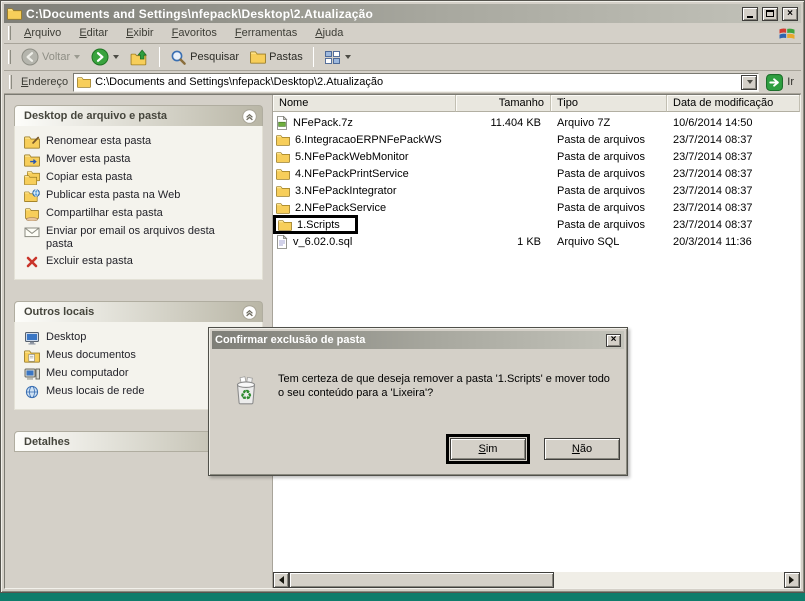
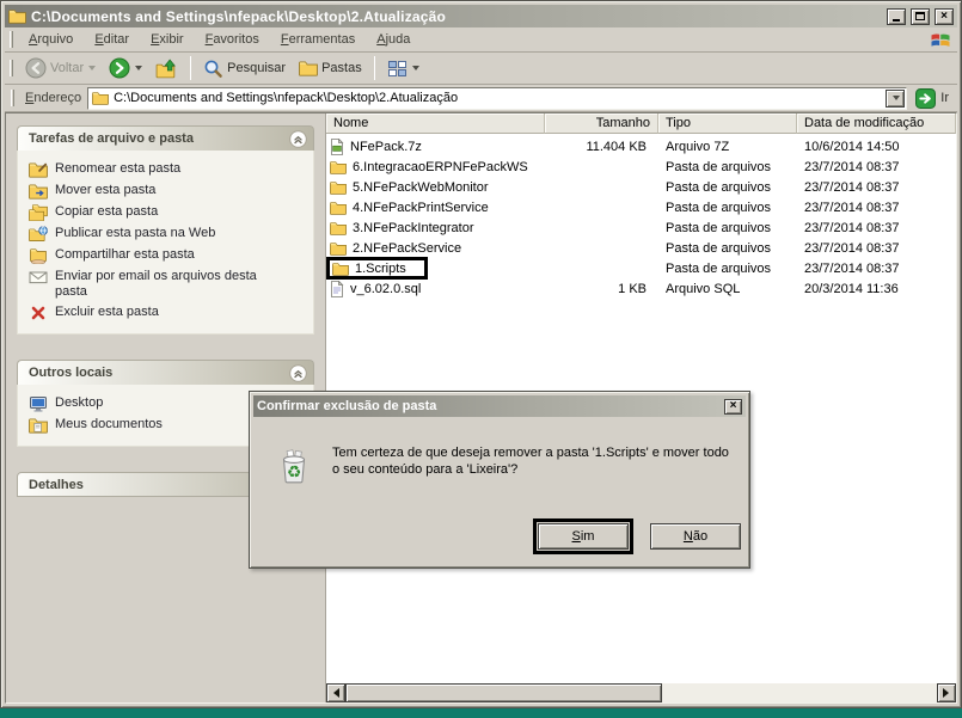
  C:\Documents and Settings\nfepack\Desktop\2.Atualização
  ×
  Arquivo
  Editar
  Exibir
  Favoritos
  Ferramentas
  Ajuda
  Voltar
  Pesquisar
  Pastas
  Endereço
  C:\Documents and Settings\nfepack\Desktop\2.Atualização
  Ir
- Desktop de arquivo e pasta
+ Tarefas de arquivo e pasta
  Renomear esta pasta
  Mover esta pasta
  Copiar esta pasta
  Publicar esta pasta na Web
  Compartilhar esta pasta
  Enviar por email os arquivos desta pasta
  Excluir esta pasta
  Outros locais
  Desktop
  Meus documentos
- Meu computador
- Meus locais de rede
  Detalhes
  Nome
  Tamanho
  Tipo
  Data de modificação
  NFePack.7z
  11.404 KB
  Arquivo 7Z
  10/6/2014 14:50
  6.IntegracaoERPNFePackWS
  Pasta de arquivos
  23/7/2014 08:37
  5.NFePackWebMonitor
  Pasta de arquivos
  23/7/2014 08:37
  4.NFePackPrintService
  Pasta de arquivos
  23/7/2014 08:37
  3.NFePackIntegrator
  Pasta de arquivos
  23/7/2014 08:37
  2.NFePackService
  Pasta de arquivos
  23/7/2014 08:37
  1.Scripts
  Pasta de arquivos
  23/7/2014 08:37
  v_6.02.0.sql
  1 KB
  Arquivo SQL
  20/3/2014 11:36
  Confirmar exclusão de pasta
  ×
  Tem certeza de que deseja remover a pasta '1.Scripts' e mover todo o seu conteúdo para a 'Lixeira'?
  Sim
  Não
